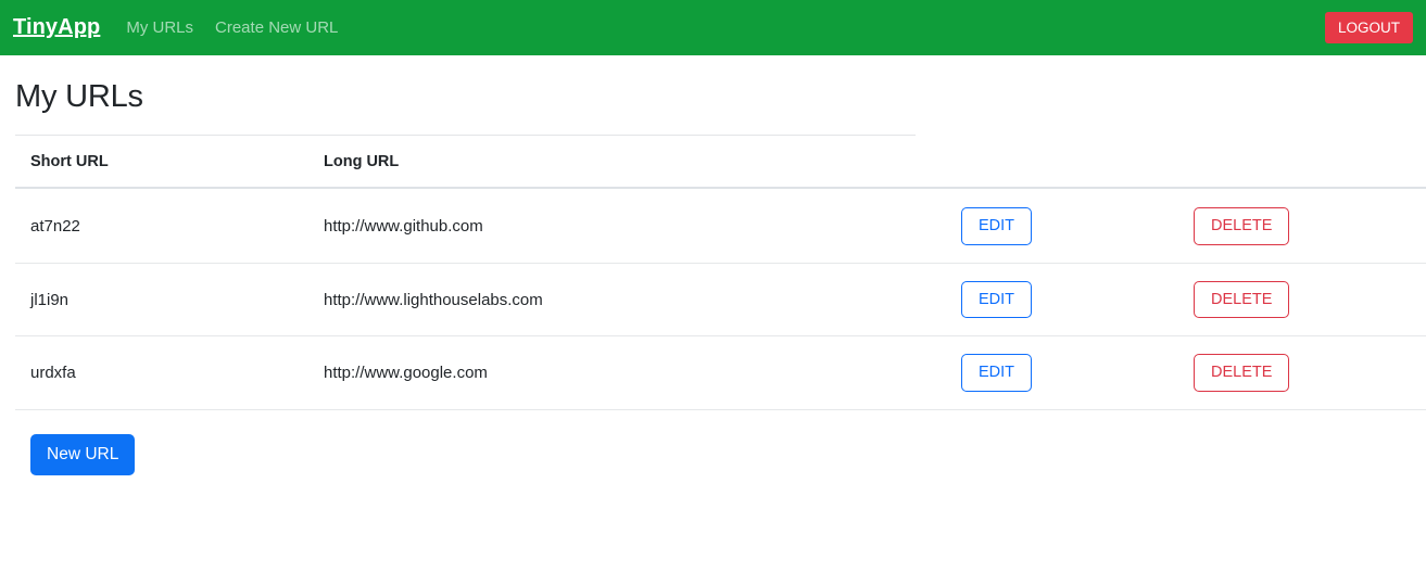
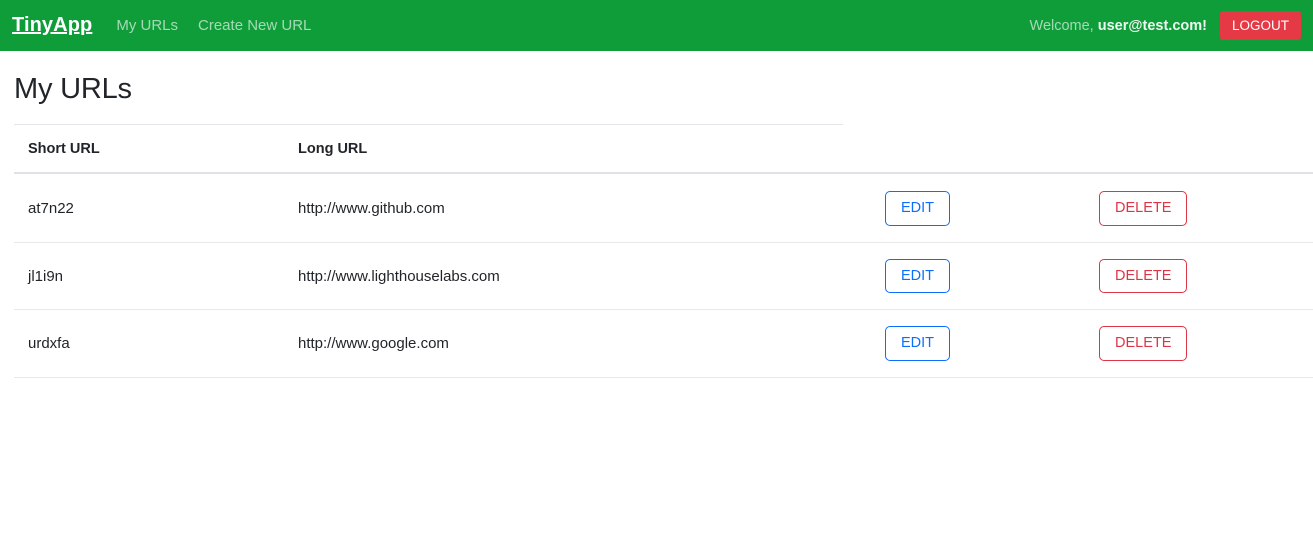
  TinyApp
  My URLs
  Create New URL
+ Welcome, user@test.com!
  LOGOUT
  My URLs
  Short URL	Long URL
  at7n22	http://www.github.com	EDIT	DELETE
  jl1i9n	http://www.lighthouselabs.com	EDIT	DELETE
  urdxfa	http://www.google.com	EDIT	DELETE
- New URL
